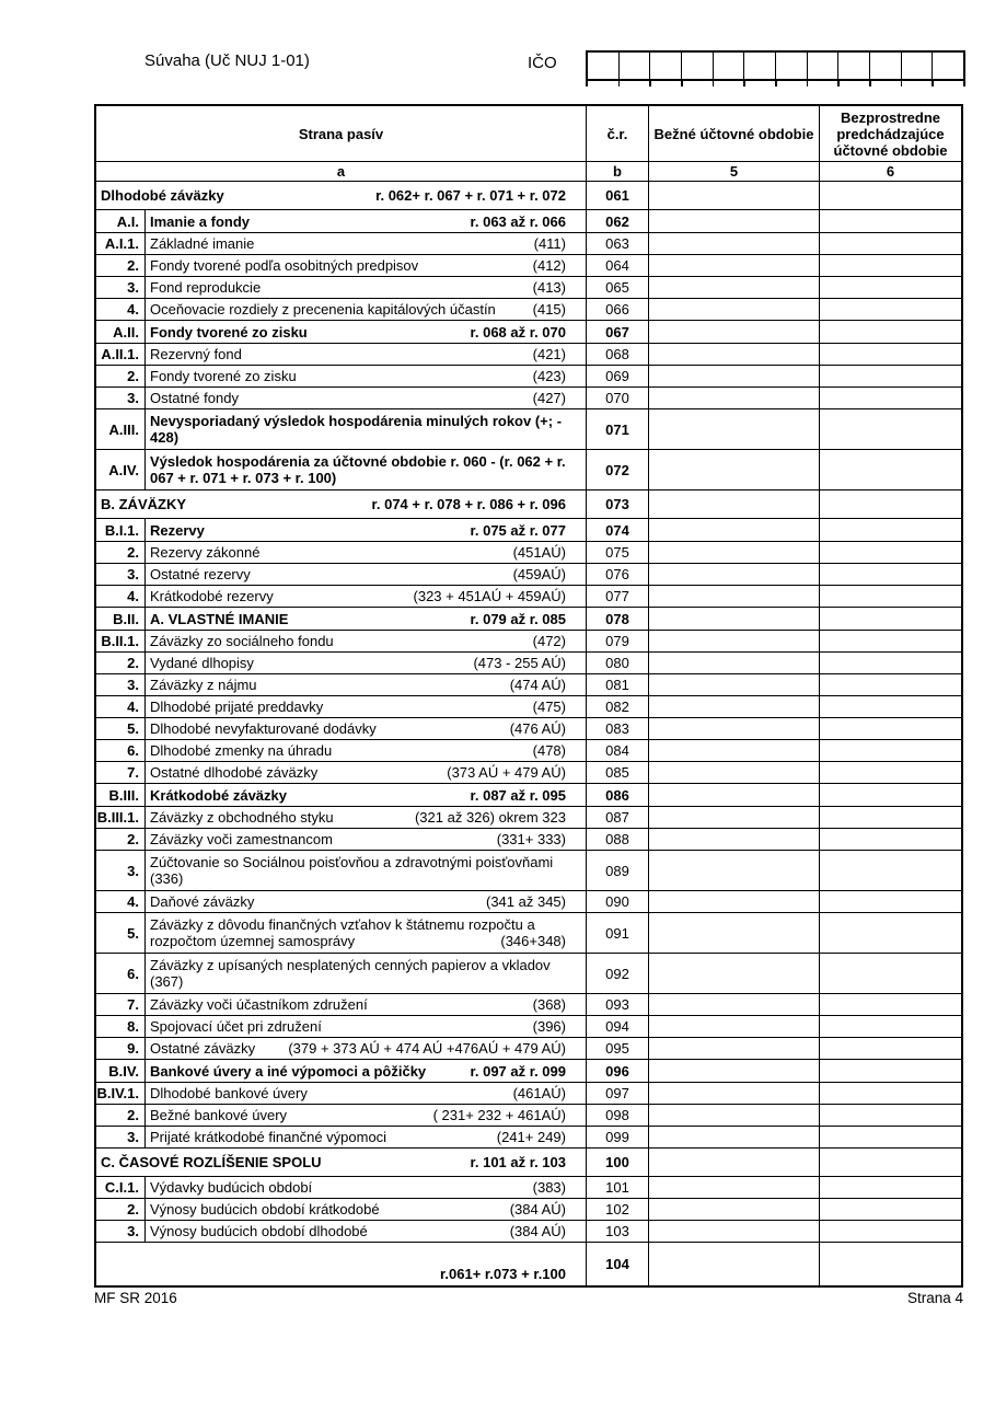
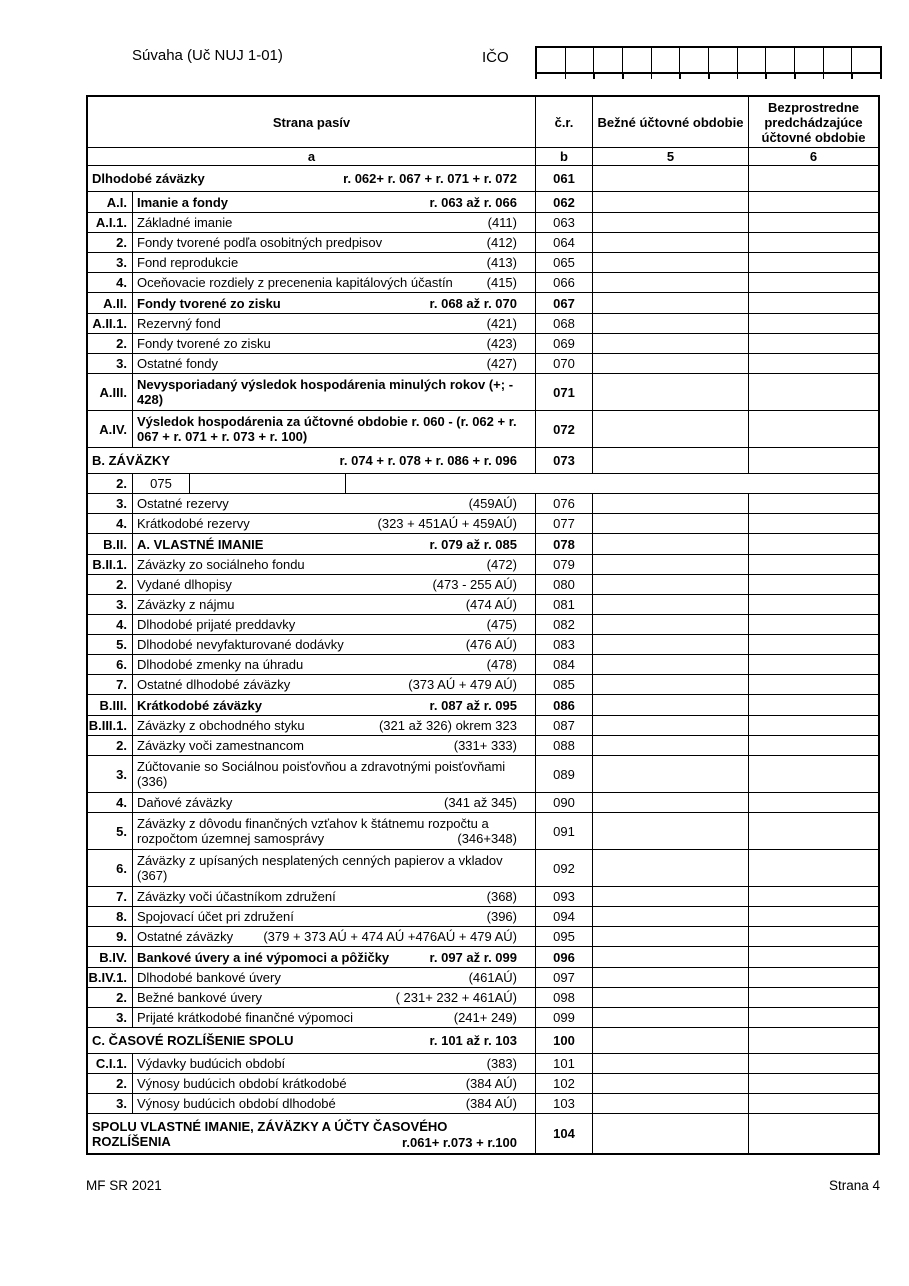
  Súvaha (Uč NUJ 1-01)
  IČO
  Strana pasív
  č.r.
  Bežné účtovné obdobie
  Bezprostredne predchádzajúce účtovné obdobie
  a
  b
  5
  6
  Dlhodobé záväzky
  r. 062+ r. 067 + r. 071 + r. 072
  061
  A.I.
  Imanie a fondy
  r. 063 až r. 066
  062
  A.I.1.
  Základné imanie
  (411)
  063
  2.
  Fondy tvorené podľa osobitných predpisov
  (412)
  064
  3.
  Fond reprodukcie
  (413)
  065
  4.
  Oceňovacie rozdiely z precenenia kapitálových účastín
  (415)
  066
  A.II.
  Fondy tvorené zo zisku
  r. 068 až r. 070
  067
  A.II.1.
  Rezervný fond
  (421)
  068
  2.
  Fondy tvorené zo zisku
  (423)
  069
  3.
  Ostatné fondy
  (427)
  070
  A.III.
  Nevysporiadaný výsledok hospodárenia minulých rokov (+; - 428)
  071
  A.IV.
  Výsledok hospodárenia za účtovné obdobie r. 060 - (r. 062 + r. 067 + r. 071 + r. 073 + r. 100)
  072
  B. ZÁVÄZKY
  r. 074 + r. 078 + r. 086 + r. 096
  073
- B.I.1.
- Rezervy
- r. 075 až r. 077
- 074
  2.
- Rezervy zákonné
- (451AÚ)
  075
  3.
  Ostatné rezervy
  (459AÚ)
  076
  4.
  Krátkodobé rezervy
  (323 + 451AÚ + 459AÚ)
  077
  B.II.
  A. VLASTNÉ IMANIE
  r. 079 až r. 085
  078
  B.II.1.
  Záväzky zo sociálneho fondu
  (472)
  079
  2.
  Vydané dlhopisy
  (473 - 255 AÚ)
  080
  3.
  Záväzky z nájmu
  (474 AÚ)
  081
  4.
  Dlhodobé prijaté preddavky
  (475)
  082
  5.
  Dlhodobé nevyfakturované dodávky
  (476 AÚ)
  083
  6.
  Dlhodobé zmenky na úhradu
  (478)
  084
  7.
  Ostatné dlhodobé záväzky
  (373 AÚ + 479 AÚ)
  085
  B.III.
  Krátkodobé záväzky
  r. 087 až r. 095
  086
  B.III.1.
  Záväzky z obchodného styku
  (321 až 326) okrem 323
  087
  2.
  Záväzky voči zamestnancom
  (331+ 333)
  088
  3.
  Zúčtovanie so Sociálnou poisťovňou a zdravotnými poisťovňami (336)
  089
  4.
  Daňové záväzky
  (341 až 345)
  090
  5.
  Záväzky z dôvodu finančných vzťahov k štátnemu rozpočtu a rozpočtom územnej samosprávy
  (346+348)
  091
  6.
  Záväzky z upísaných nesplatených cenných papierov a vkladov (367)
  092
  7.
  Záväzky voči účastníkom združení
  (368)
  093
  8.
  Spojovací účet pri združení
  (396)
  094
  9.
  Ostatné záväzky
  (379 + 373 AÚ + 474 AÚ +476AÚ + 479 AÚ)
  095
  B.IV.
  Bankové úvery a iné výpomoci a pôžičky
  r. 097 až r. 099
  096
  B.IV.1.
  Dlhodobé bankové úvery
  (461AÚ)
  097
  2.
  Bežné bankové úvery
  ( 231+ 232 + 461AÚ)
  098
  3.
  Prijaté krátkodobé finančné výpomoci
  (241+ 249)
  099
  C. ČASOVÉ ROZLÍŠENIE SPOLU
  r. 101 až r. 103
  100
  C.I.1.
  Výdavky budúcich období
  (383)
  101
  2.
  Výnosy budúcich období krátkodobé
  (384 AÚ)
  102
  3.
  Výnosy budúcich období dlhodobé
  (384 AÚ)
  103
+ SPOLU VLASTNÉ IMANIE, ZÁVÄZKY A ÚČTY ČASOVÉHO ROZLÍŠENIA
  r.061+ r.073 + r.100
  104
- MF SR 2016
+ MF SR 2021
  Strana 4
